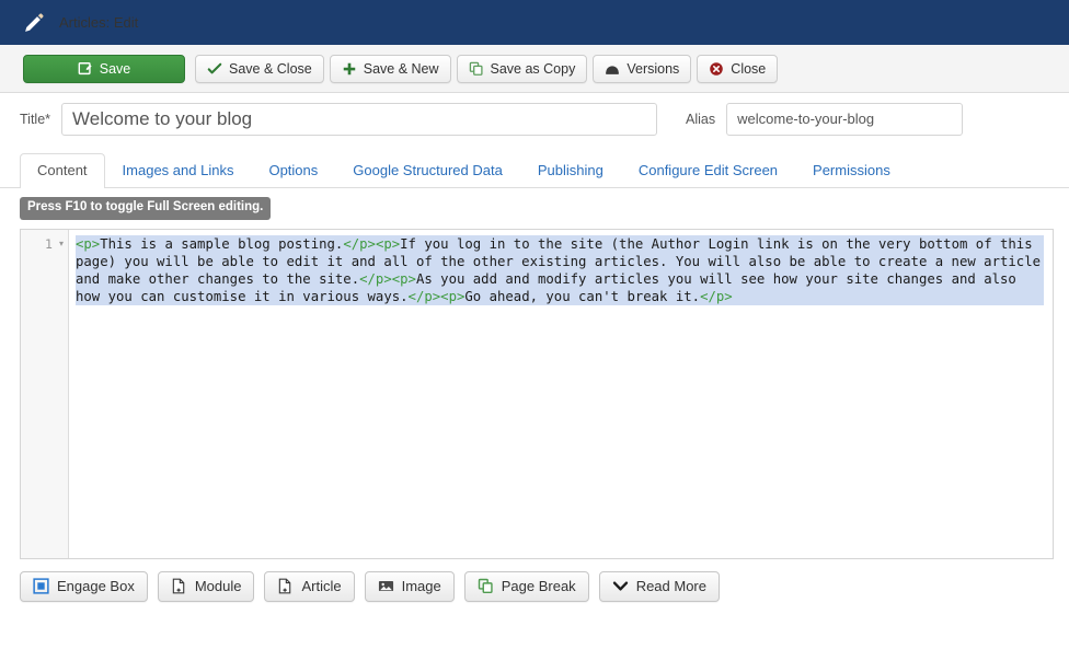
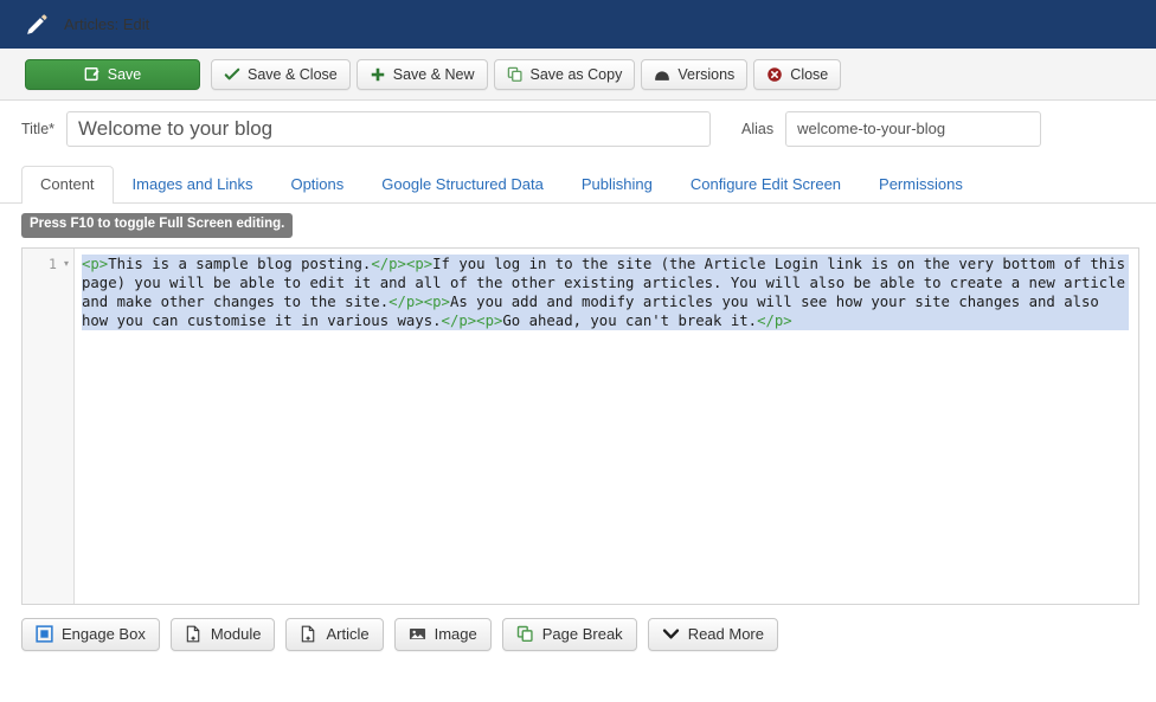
  Articles: Edit
  Save
  Save & Close
  Save & New
  Save as Copy
  Versions
  Close
  Title*
  Welcome to your blog
  Alias
  welcome-to-your-blog
  Content
  Images and Links
  Options
  Google Structured Data
  Publishing
  Configure Edit Screen
  Permissions
  Press F10 to toggle Full Screen editing.
  1
  ▾
- <p>This is a sample blog posting.</p><p>If you log in to the site (the Author Login link is on the very bottom of this page) you will be able to edit it and all of the other existing articles. You will also be able to create a new article and make other changes to the site.</p><p>As you add and modify articles you will see how your site changes and also how you can customise it in various ways.</p><p>Go ahead, you can't break it.</p>
+ <p>This is a sample blog posting.</p><p>If you log in to the site (the Article Login link is on the very bottom of this page) you will be able to edit it and all of the other existing articles. You will also be able to create a new article and make other changes to the site.</p><p>As you add and modify articles you will see how your site changes and also how you can customise it in various ways.</p><p>Go ahead, you can't break it.</p>
  Engage Box
  Module
  Article
  Image
  Page Break
  Read More
